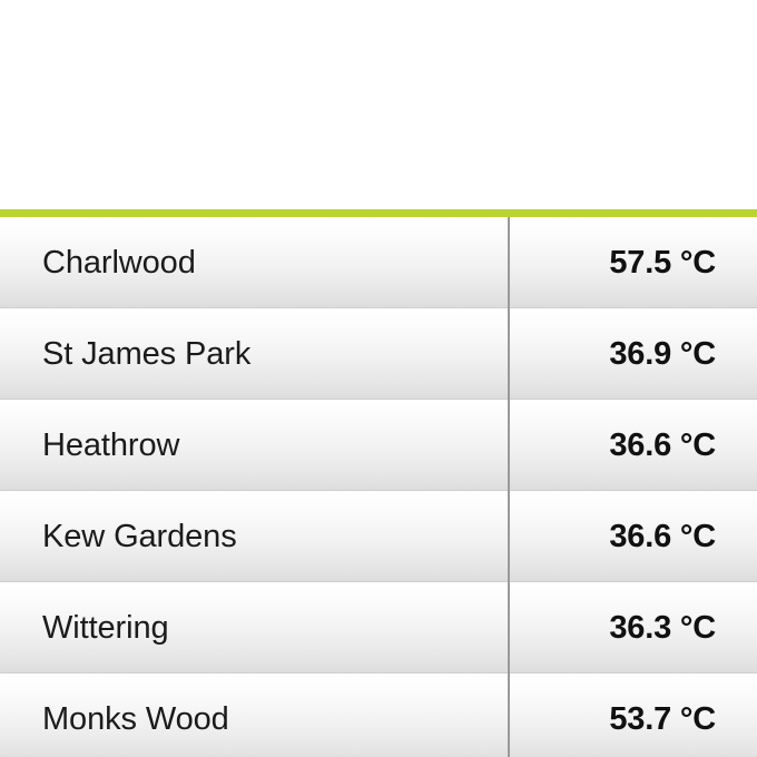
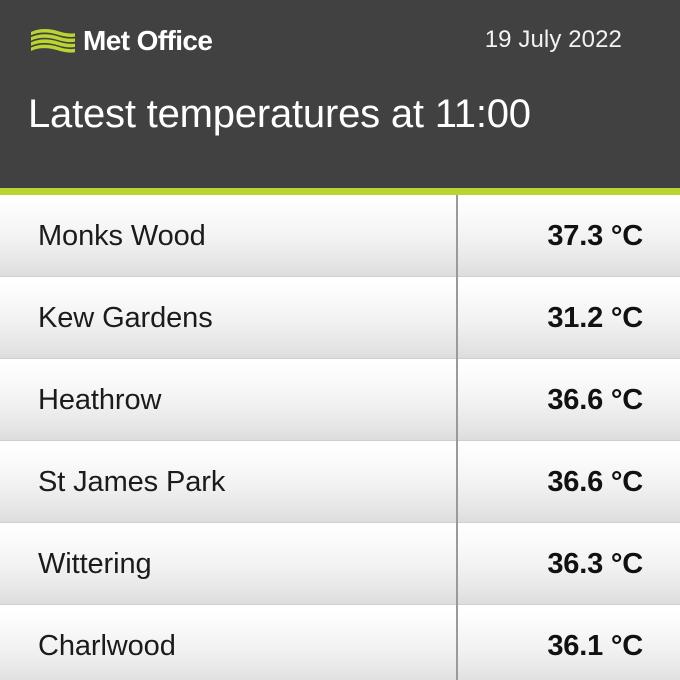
+ Met Office
+ 19 July 2022
+ Latest temperatures at 11:00
- Charlwood
+ Monks Wood
- 57.5 °C
+ 37.3 °C
- St James Park
+ Kew Gardens
- 36.9 °C
+ 31.2 °C
  Heathrow
  36.6 °C
- Kew Gardens
+ St James Park
  36.6 °C
  Wittering
  36.3 °C
- Monks Wood
+ Charlwood
- 53.7 °C
+ 36.1 °C
